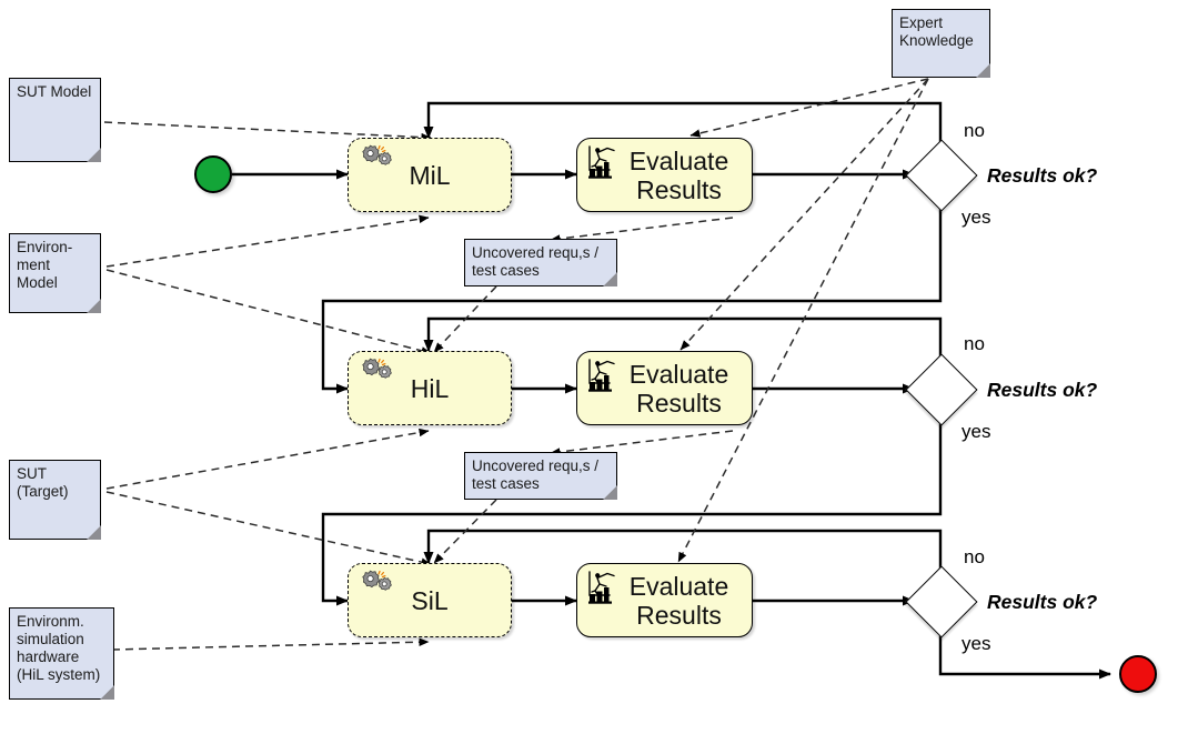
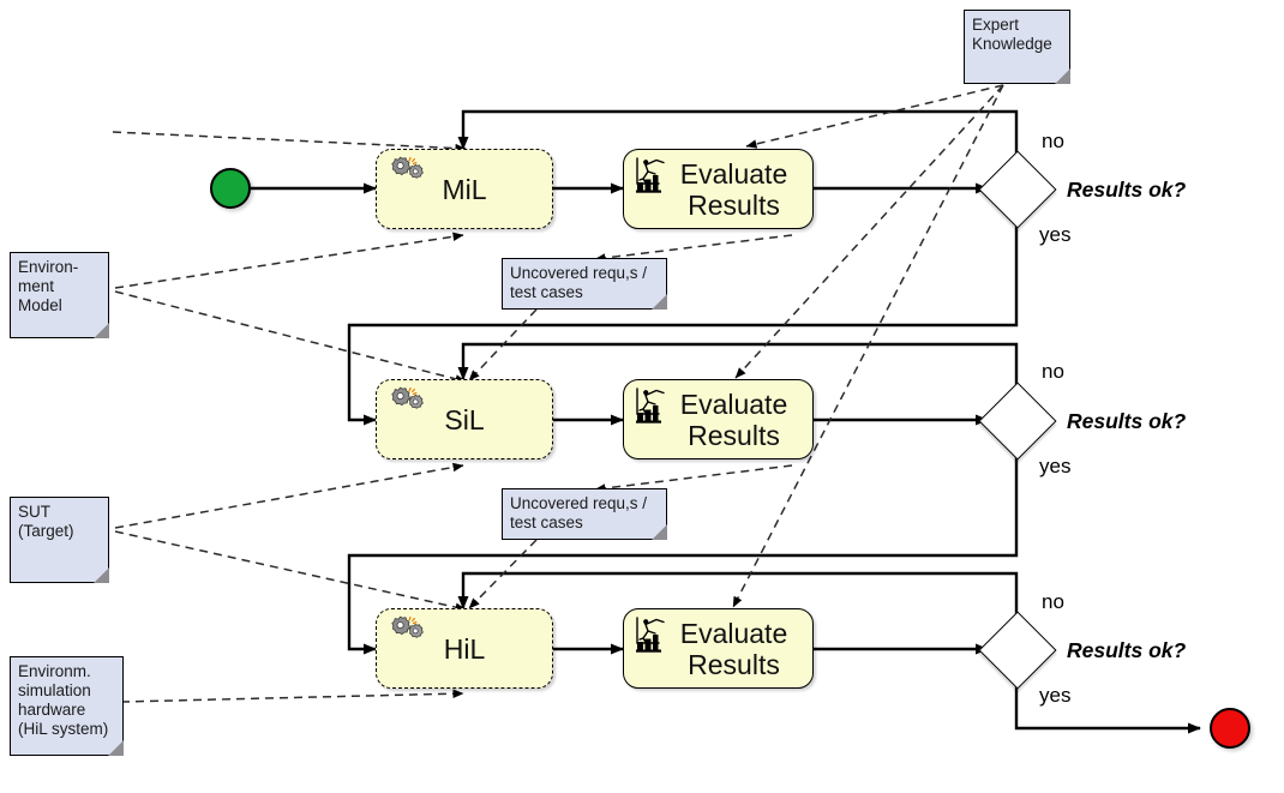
- SUT Model
  Environ-
  ment Model
  SUT
  (Target)
  Environm.
  simulation
  hardware
  (HiL system)
  Expert
  Knowledge
  Uncovered requ,s /
  test cases
  Uncovered requ,s /
  test cases
  MiL
  Evaluate
  Results
  no
  yes
  Results ok?
- HiL
+ SiL
  Evaluate
  Results
  no
  yes
  Results ok?
- SiL
+ HiL
  Evaluate
  Results
  no
  yes
  Results ok?
